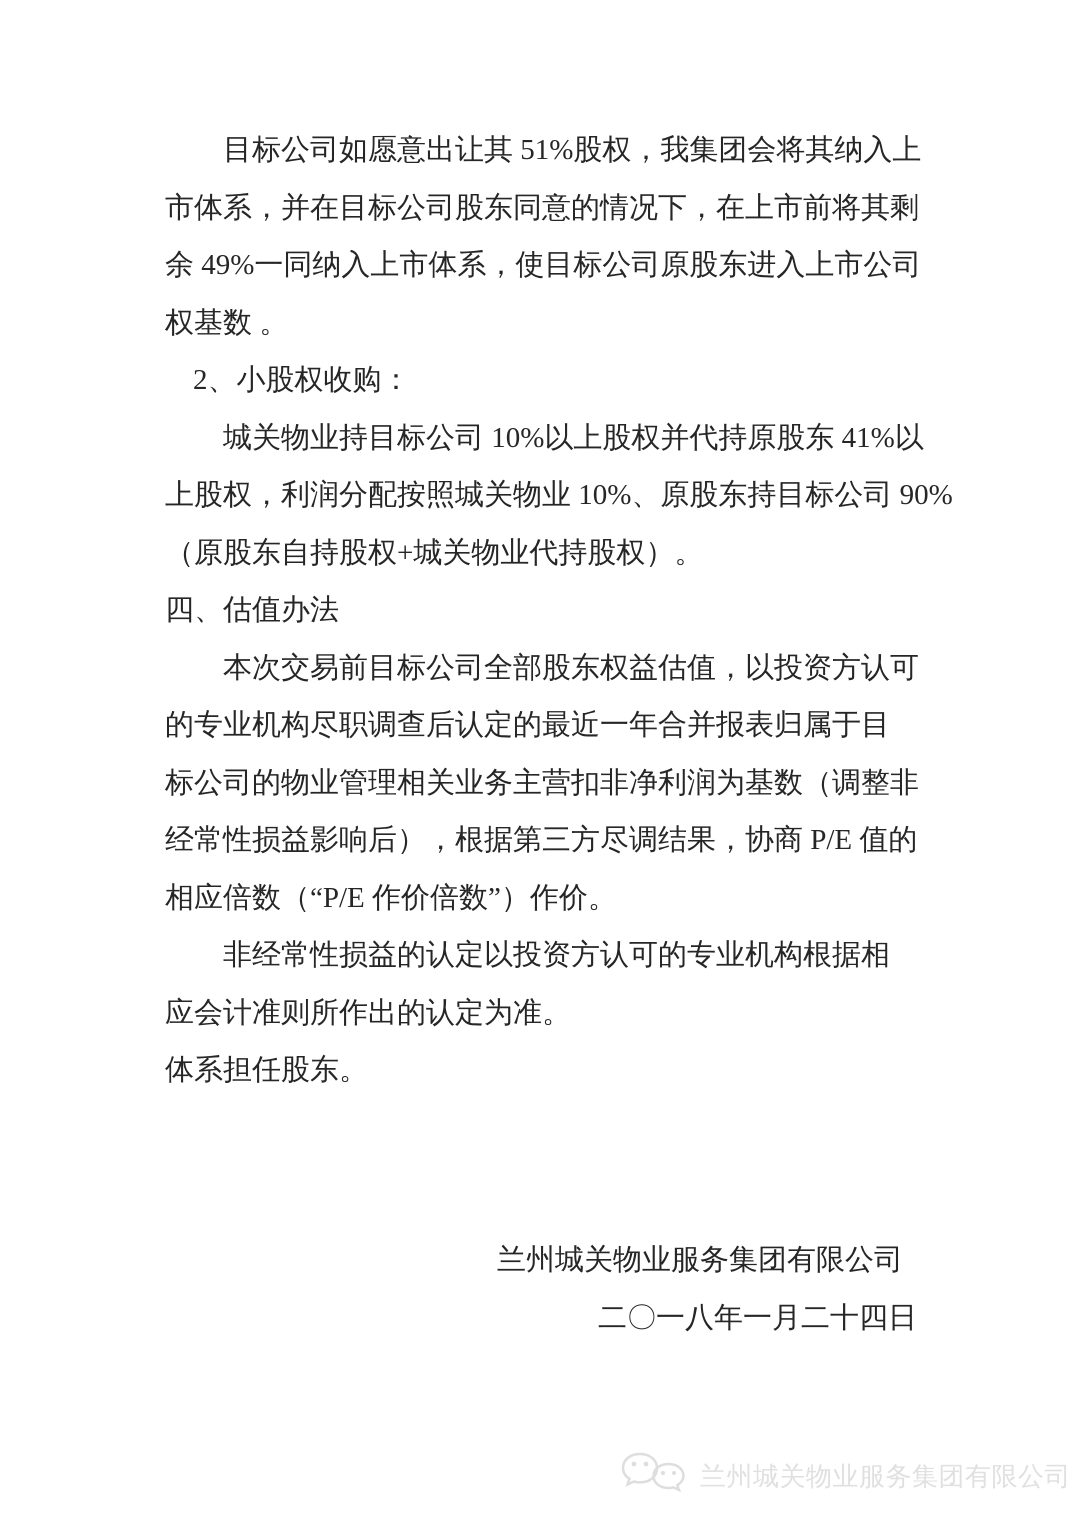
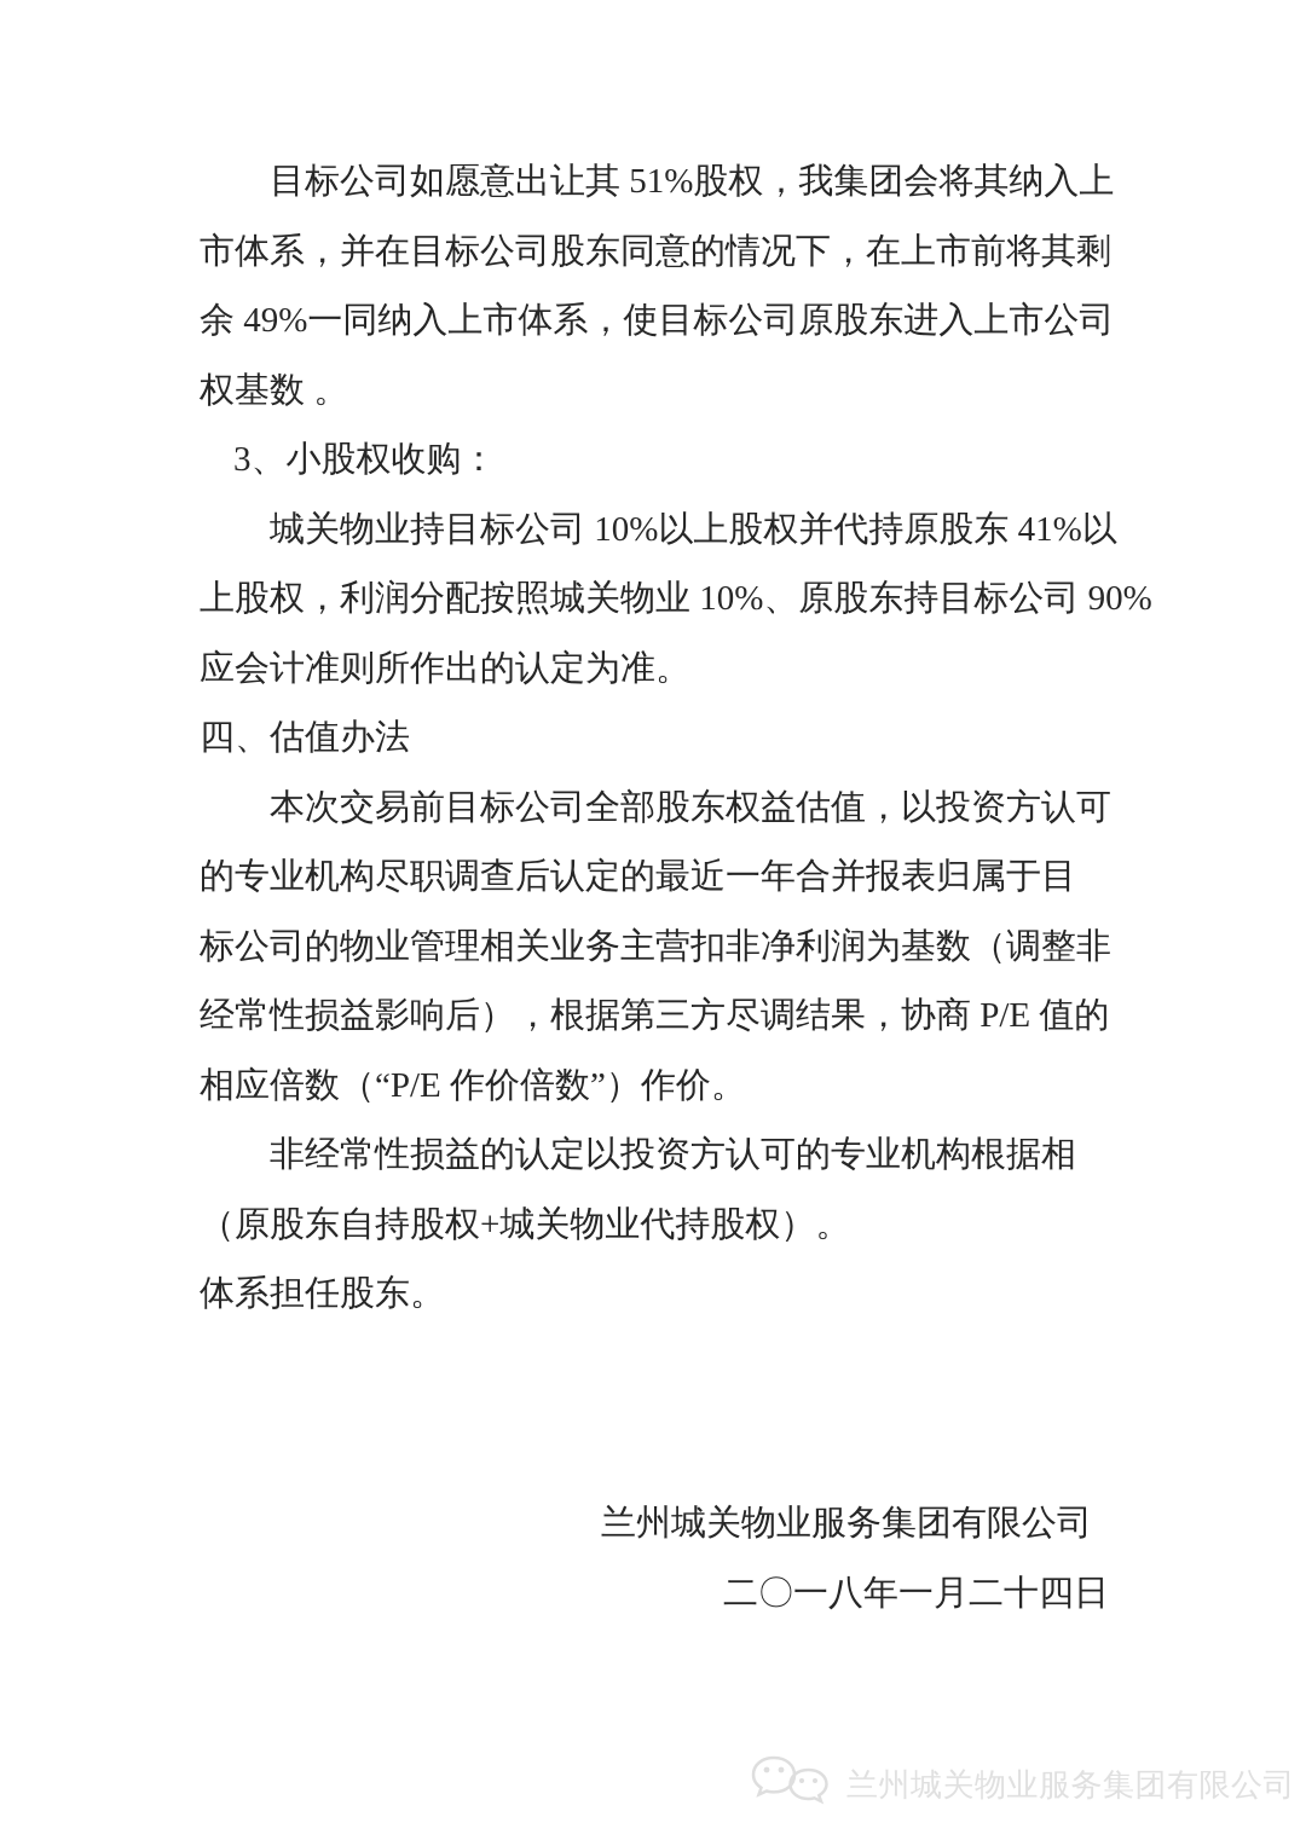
  目标公司如愿意出让其 51%股权，我集团会将其纳入上
  市体系，并在目标公司股东同意的情况下，在上市前将其剩
  余 49%一同纳入上市体系，使目标公司原股东进入上市公司
  权基数 。
- 2、小股权收购：
+ 3、小股权收购：
  城关物业持目标公司 10%以上股权并代持原股东 41%以
  上股权，利润分配按照城关物业 10%、原股东持目标公司 90%
- （原股东自持股权+城关物业代持股权）。
+ 应会计准则所作出的认定为准。
  四、估值办法
  本次交易前目标公司全部股东权益估值，以投资方认可
  的专业机构尽职调查后认定的最近一年合并报表归属于目
  标公司的物业管理相关业务主营扣非净利润为基数（调整非
  经常性损益影响后），根据第三方尽调结果，协商 P/E 值的
  相应倍数（“P/E 作价倍数”）作价。
  非经常性损益的认定以投资方认可的专业机构根据相
- 应会计准则所作出的认定为准。
+ （原股东自持股权+城关物业代持股权）。
  体系担任股东。
  兰州城关物业服务集团有限公司
  二〇一八年一月二十四日
  兰州城关物业服务集团有限公司
